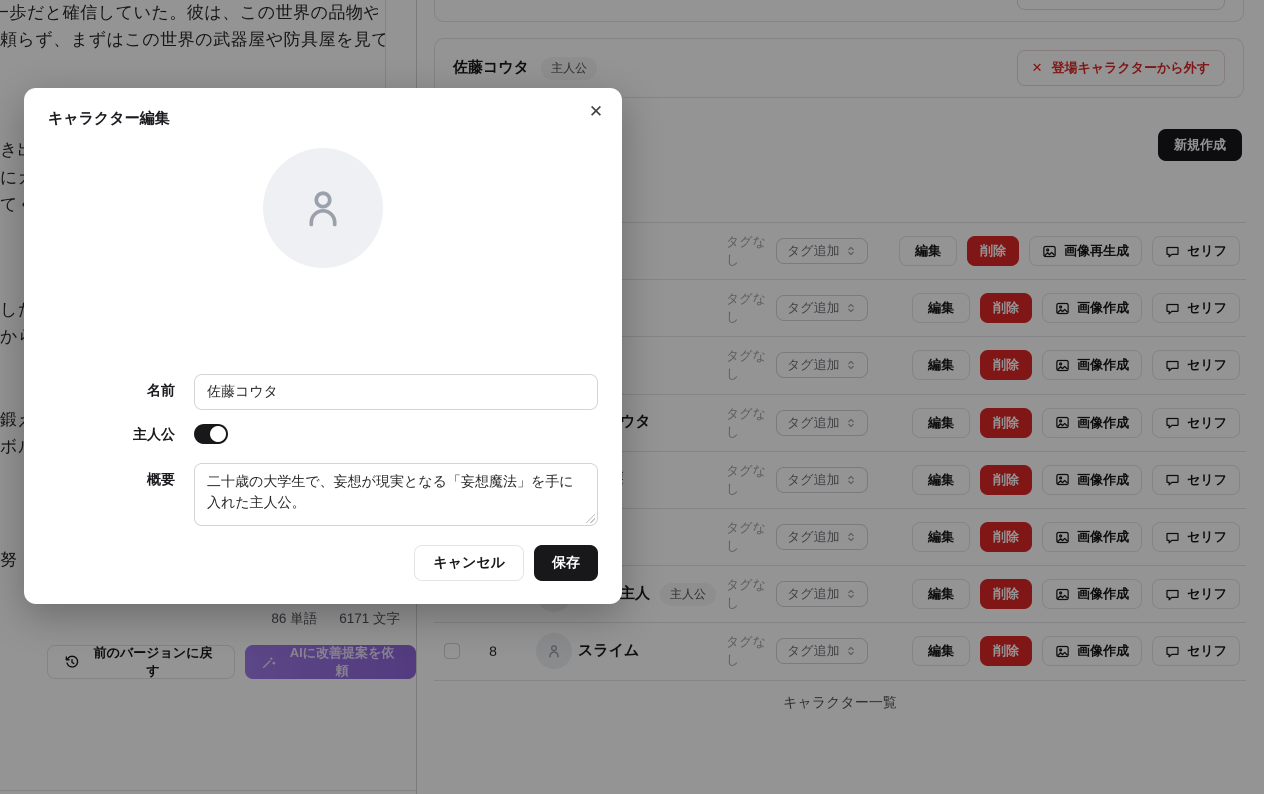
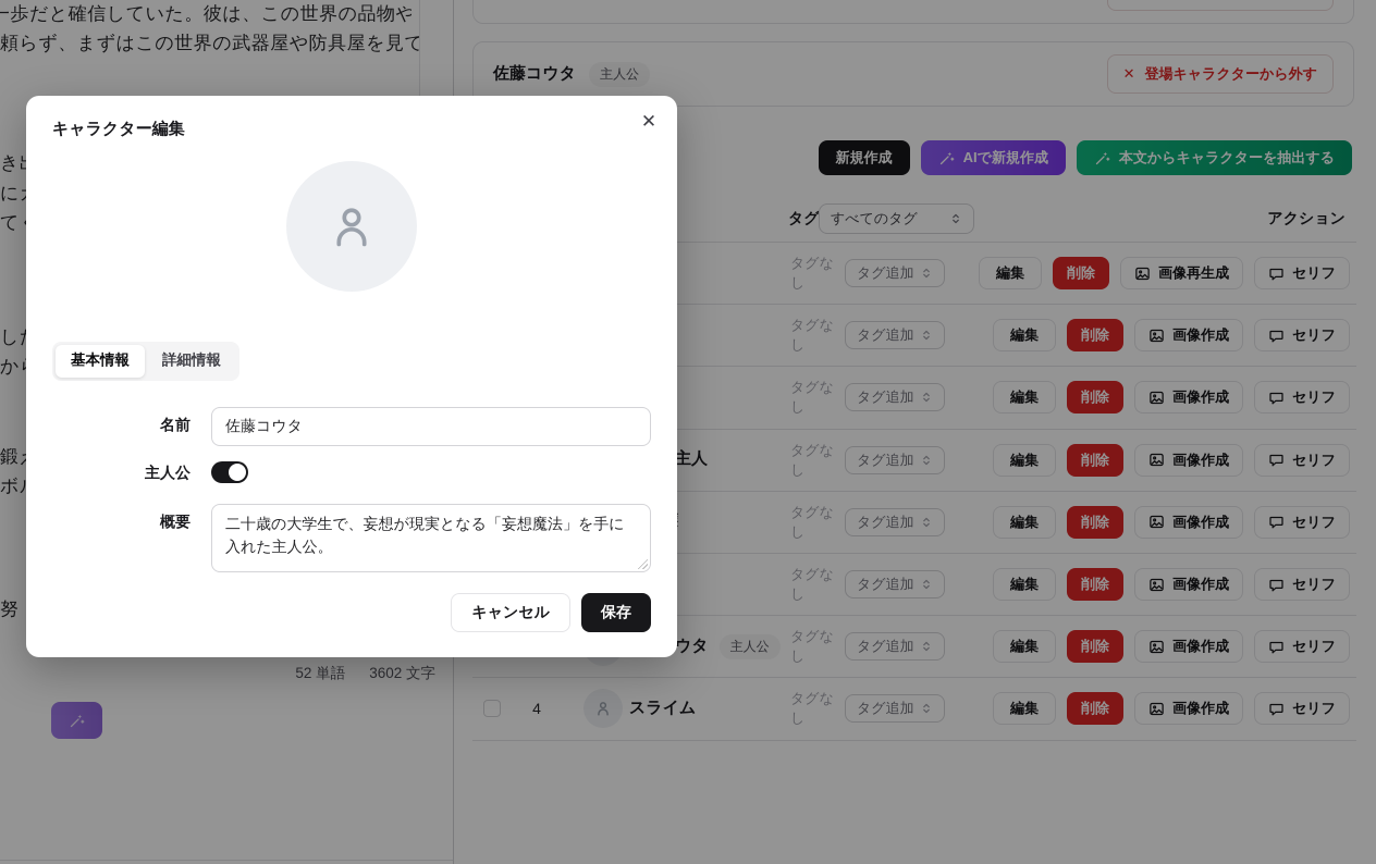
  一歩だと確信していた。彼は、この世界の品物や
  頼らず、まずはこの世界の武器屋や防具屋を見て
  努
- 86 単語
+ 52 単語
- 6171 文字
+ 3602 文字
- 前のバージョンに戻す
- AIに改善提案を依頼
  佐藤コウタ
  主人公
  ✕
  登場キャラクターから外す
  新規作成
+ AIで新規作成
+ 本文からキャラクターを抽出する
+ タグ
+ すべてのタグ
+ アクション
  タグなし
  タグ追加
  編集
  削除
  画像再生成
  セリフ
  タグなし
  タグ追加
  編集
  削除
  画像作成
  セリフ
  タグなし
  タグ追加
  編集
  削除
  画像作成
  セリフ
- ウタ
+ 主人
  タグなし
  タグ追加
  編集
  削除
  画像作成
  セリフ
  タグなし
  タグ追加
  編集
  削除
  画像作成
  セリフ
  タグなし
  タグ追加
  編集
  削除
  画像作成
  セリフ
- 主人
+ ウタ
  主人公
  タグなし
  タグ追加
  編集
  削除
  画像作成
  セリフ
- 8
+ 4
  スライム
  タグなし
  タグ追加
  編集
  削除
  画像作成
  セリフ
- キャラクター一覧
  キャラクター編集
  ✕
+ 基本情報
+ 詳細情報
  名前
  佐藤コウタ
  主人公
  概要
  キャンセル
  保存
